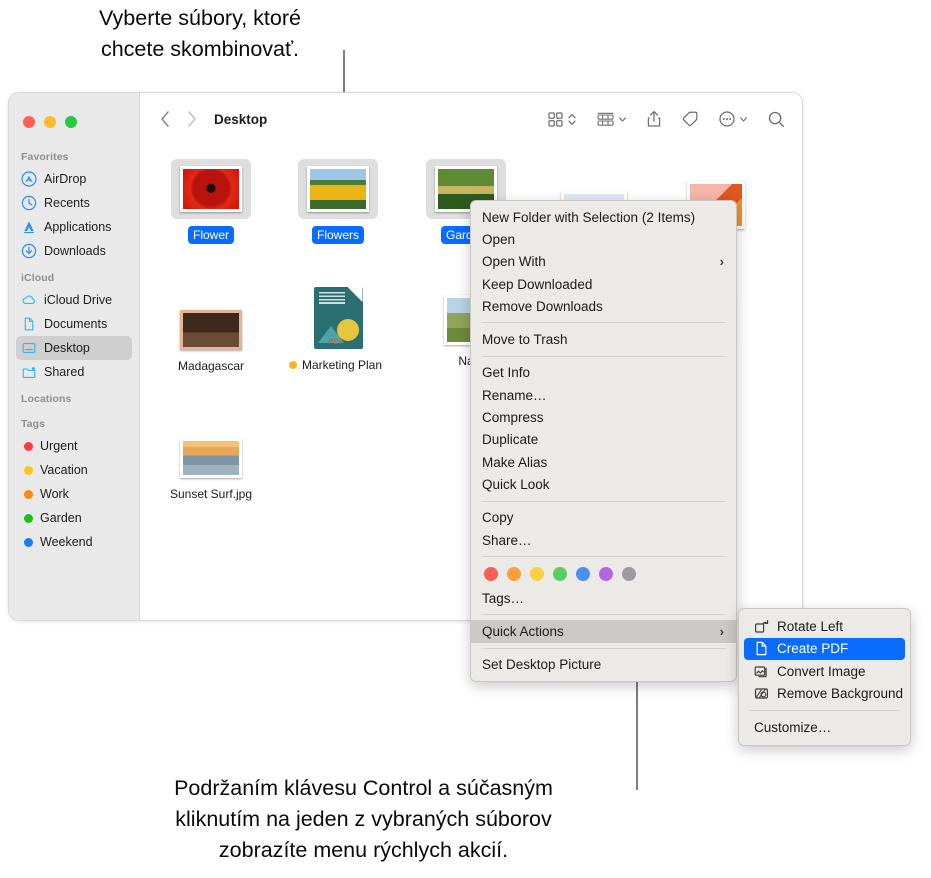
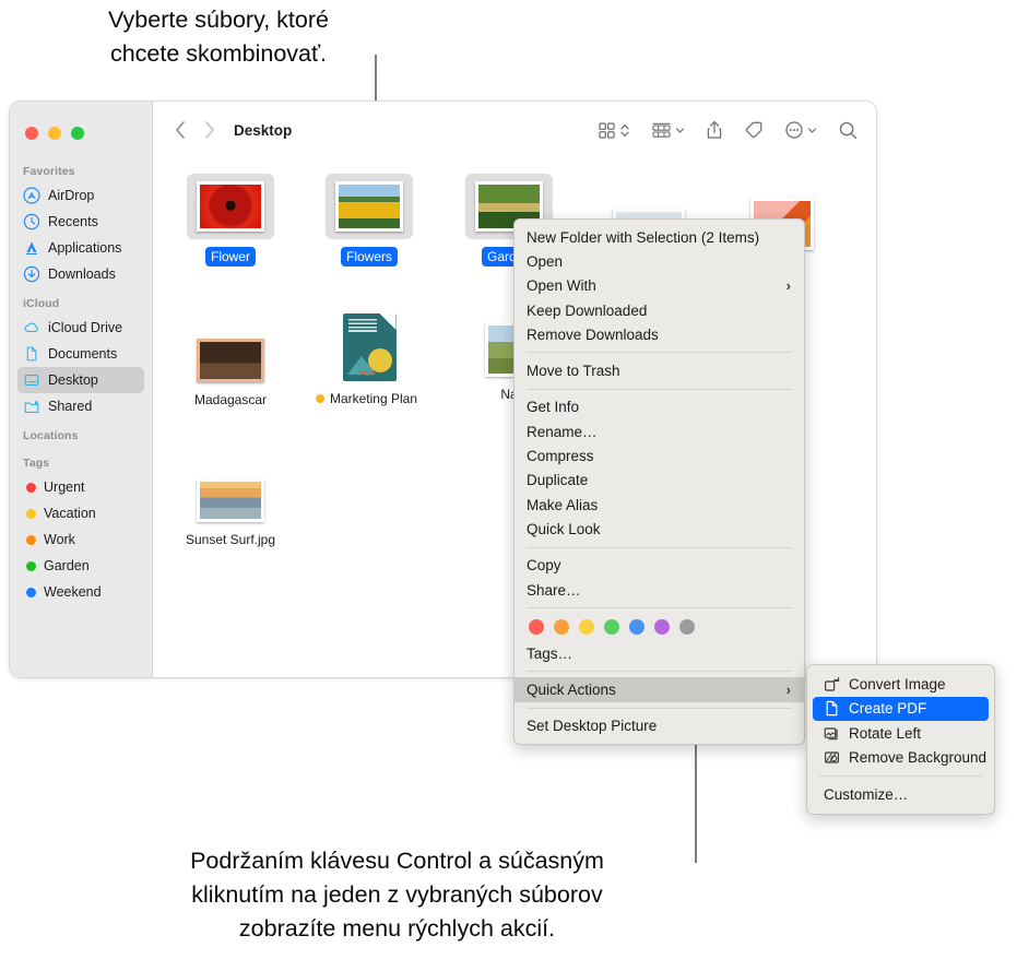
  Vyberte súbory, ktoré
  chcete skombinovať.
  Podržaním klávesu Control a súčasným
  kliknutím na jeden z vybraných súborov
  zobrazíte menu rýchlych akcií.
  Favorites
  AirDrop
  Recents
  Applications
  Downloads
  iCloud
  iCloud Drive
  Documents
  Desktop
  Shared
  Locations
  Tags
  Urgent
  Vacation
  Work
  Garden
  Weekend
  Desktop
  Flower
  Flowers
  Madagascar
  Marketing Plan
  Sunset Surf.jpg
  New Folder with Selection (2 Items)
  Open
  Open With
  ›
  Keep Downloaded
  Remove Downloads
  Move to Trash
  Get Info
  Rename…
  Compress
  Duplicate
  Make Alias
  Quick Look
  Copy
  Share…
  Tags…
  Quick Actions
  ›
  Set Desktop Picture
- Rotate Left
+ Convert Image
  Create PDF
- Convert Image
+ Rotate Left
  Remove Background
  Customize…
